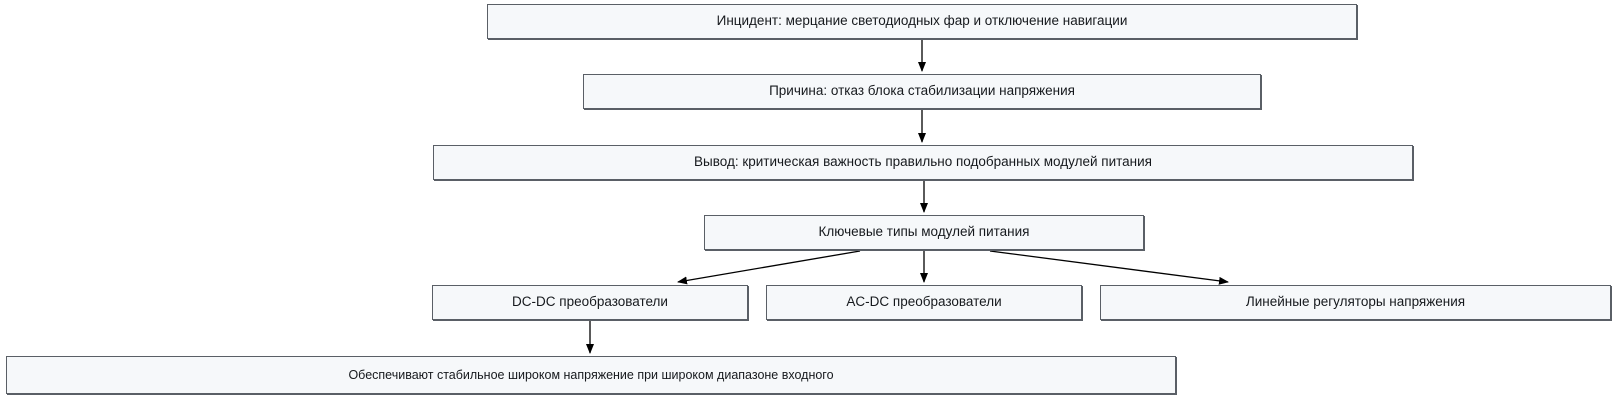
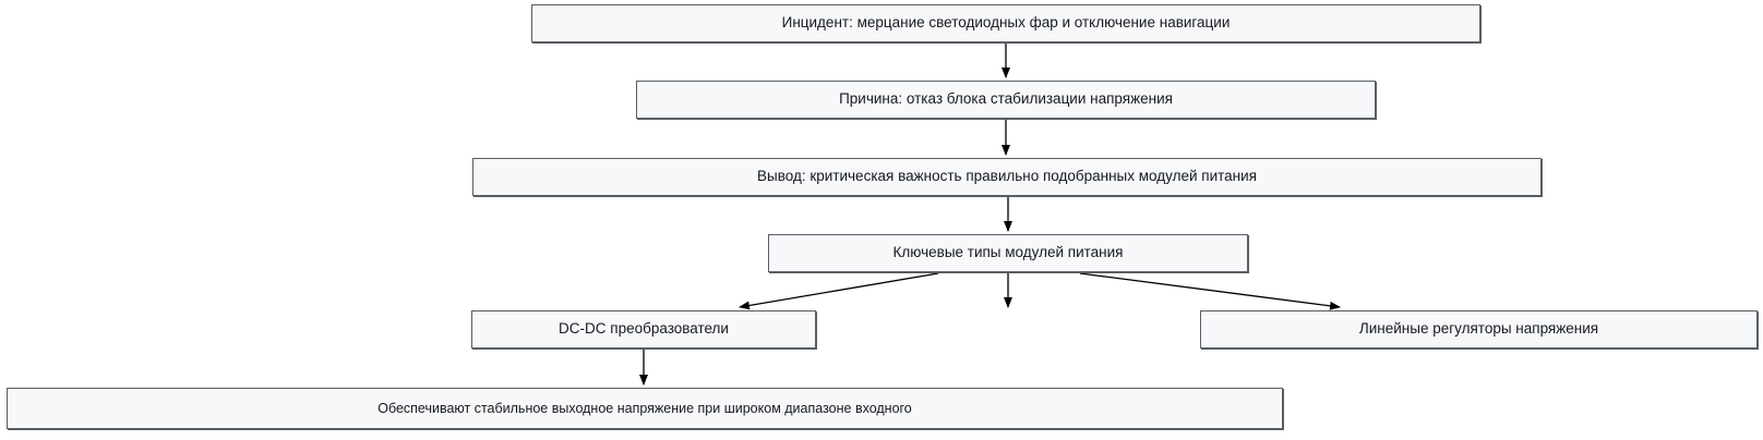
  Инцидент: мерцание светодиодных фар и отключение навигации
  Причина: отказ блока стабилизации напряжения
  Вывод: критическая важность правильно подобранных модулей питания
  Ключевые типы модулей питания
  DC-DC преобразователи
- AC-DC преобразователи
  Линейные регуляторы напряжения
- Обеспечивают стабильное широком напряжение при широком диапазоне входного
+ Обеспечивают стабильное выходное напряжение при широком диапазоне входного
